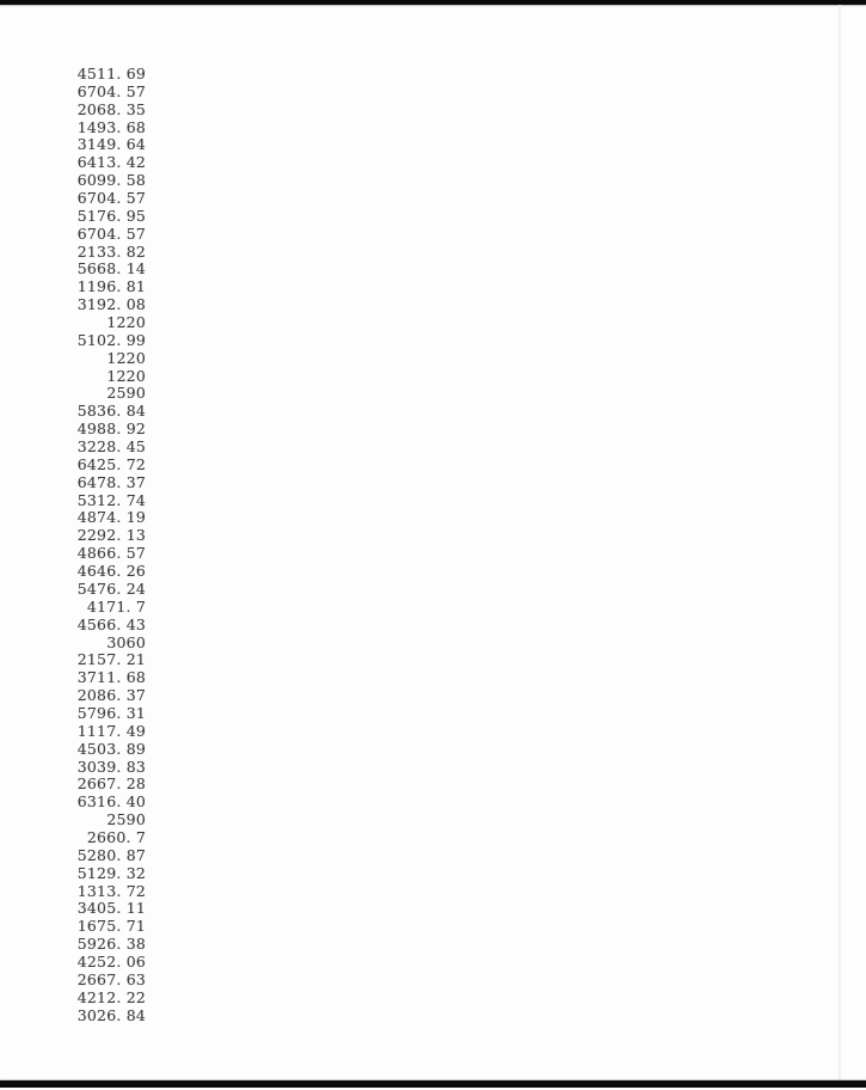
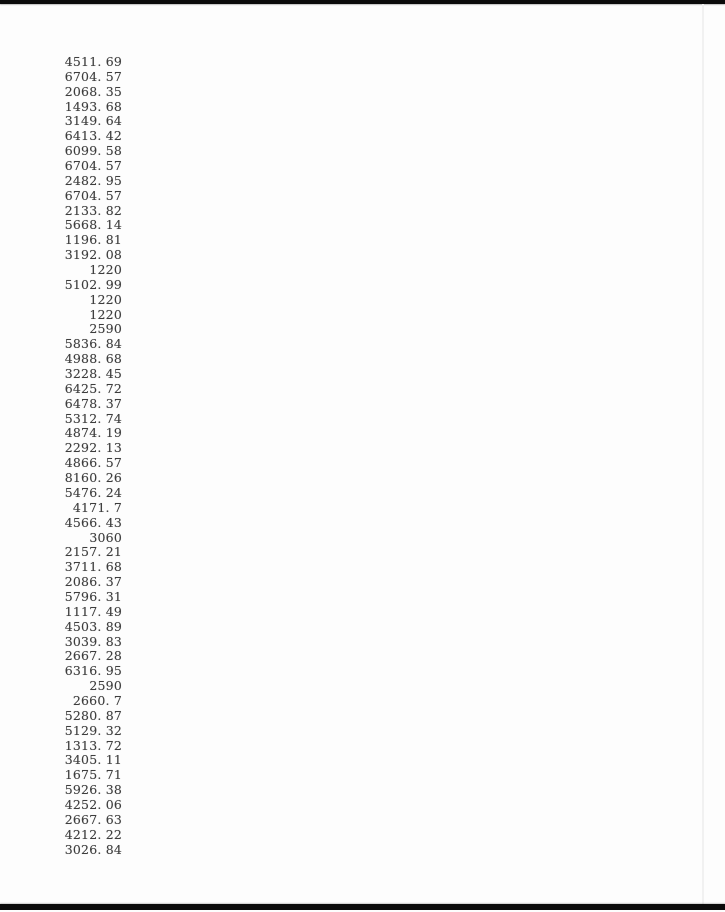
  4511. 69
  6704. 57
  2068. 35
  1493. 68
  3149. 64
  6413. 42
  6099. 58
  6704. 57
- 5176. 95
+ 2482. 95
  6704. 57
  2133. 82
  5668. 14
  1196. 81
  3192. 08
  1220
  5102. 99
  1220
  1220
  2590
  5836. 84
- 4988. 92
+ 4988. 68
  3228. 45
  6425. 72
  6478. 37
  5312. 74
  4874. 19
  2292. 13
  4866. 57
- 4646. 26
+ 8160. 26
  5476. 24
  4171. 7
  4566. 43
  3060
  2157. 21
  3711. 68
  2086. 37
  5796. 31
  1117. 49
  4503. 89
  3039. 83
  2667. 28
- 6316. 40
+ 6316. 95
  2590
  2660. 7
  5280. 87
  5129. 32
  1313. 72
  3405. 11
  1675. 71
  5926. 38
  4252. 06
  2667. 63
  4212. 22
  3026. 84
